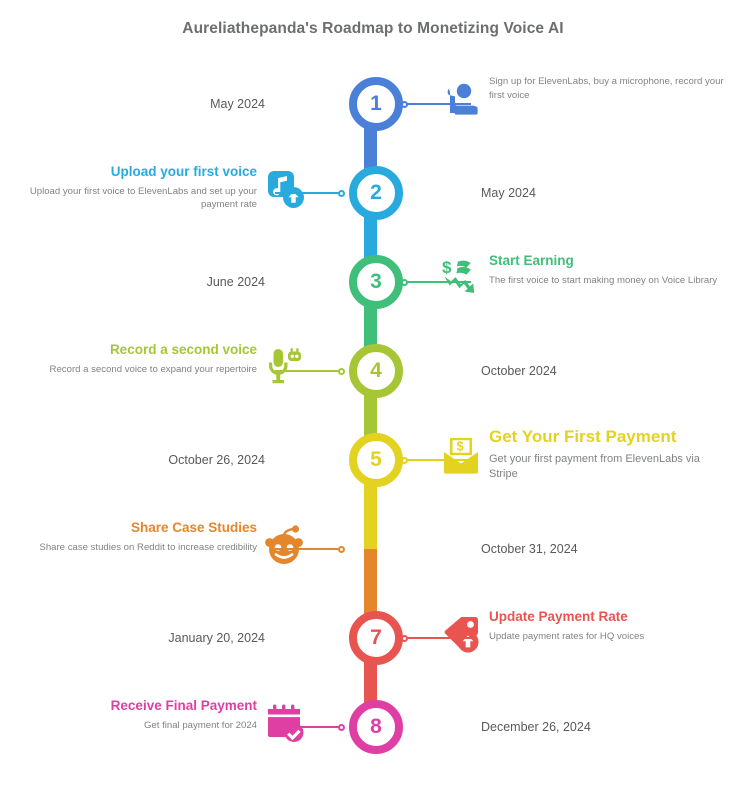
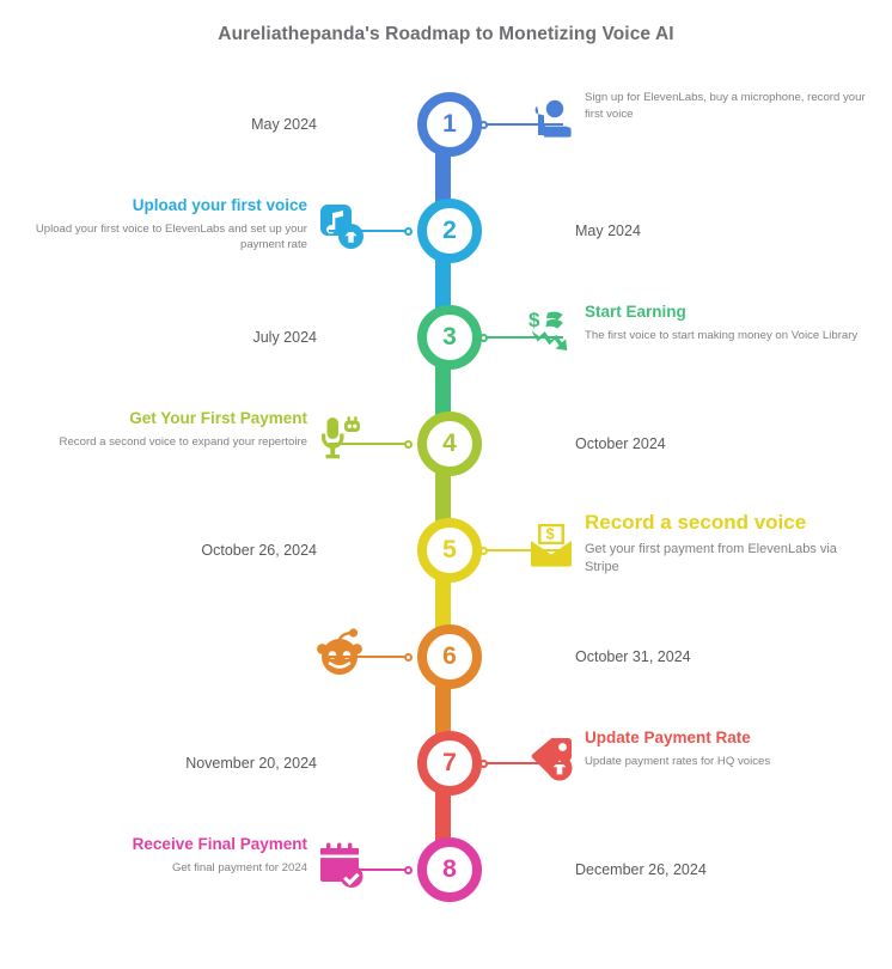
  Aureliathepanda's Roadmap to Monetizing Voice AI
  1
  May 2024
  Sign up for ElevenLabs, buy a microphone, record your first voice
  2
  May 2024
  Upload your first voice
  Upload your first voice to ElevenLabs and set up your payment rate
  3
- June 2024
+ July 2024
  $
  Start Earning
  The first voice to start making money on Voice Library
  4
  October 2024
- Record a second voice
+ Get Your First Payment
  Record a second voice to expand your repertoire
  5
  October 26, 2024
  $
- Get Your First Payment
+ Record a second voice
  Get your first payment from ElevenLabs via Stripe
+ 6
  October 31, 2024
- Share Case Studies
- Share case studies on Reddit to increase credibility
  7
- January 20, 2024
+ November 20, 2024
  Update Payment Rate
  Update payment rates for HQ voices
  8
  December 26, 2024
  Receive Final Payment
  Get final payment for 2024
